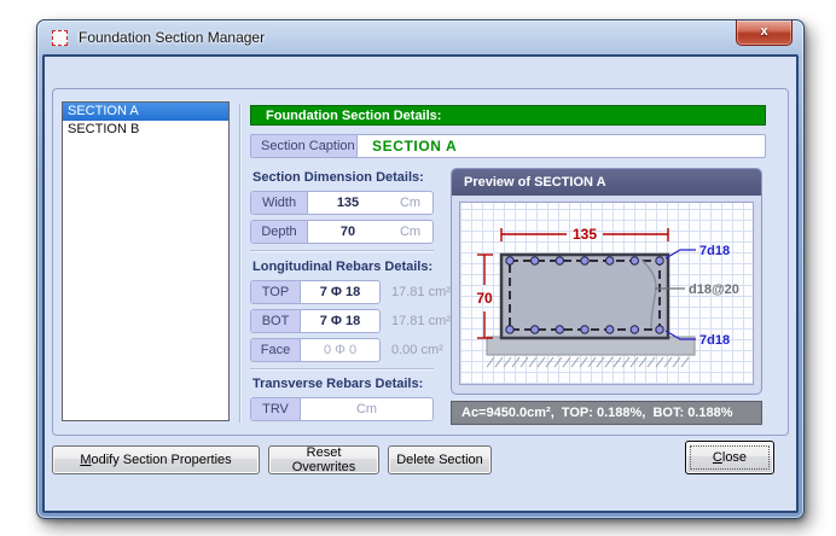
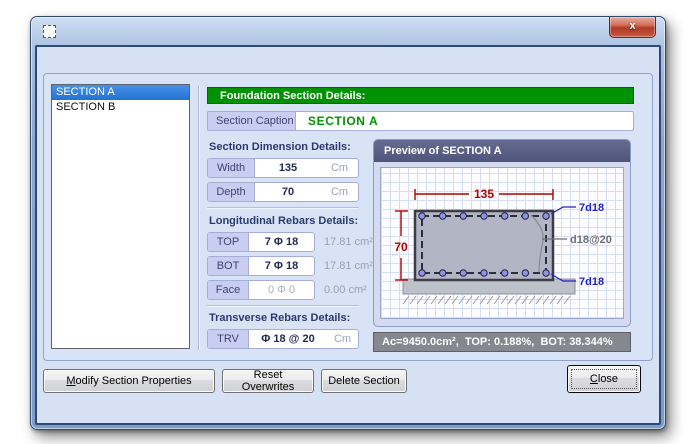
- Foundation Section Manager
  x
  SECTION A
  SECTION B
  Foundation Section Details:
  Section Caption
  SECTION A
  Section Dimension Details:
  Width
  135
  Cm
  Depth
  70
  Cm
  Longitudinal Rebars Details:
  TOP
  7 Φ 18
  17.81 cm²
  BOT
  7 Φ 18
  17.81 cm²
  Face
  0 Φ 0
  0.00 cm²
  Transverse Rebars Details:
  TRV
+ Φ 18 @ 20
  Cm
  Preview of SECTION A
  135
  70
  7d18
  d18@20
  7d18
- Ac=9450.0cm², TOP: 0.188%, BOT: 0.188%
+ Ac=9450.0cm², TOP: 0.188%, BOT: 38.344%
  Modify Section Properties
  Reset Overwrites
  Delete Section
  Close
